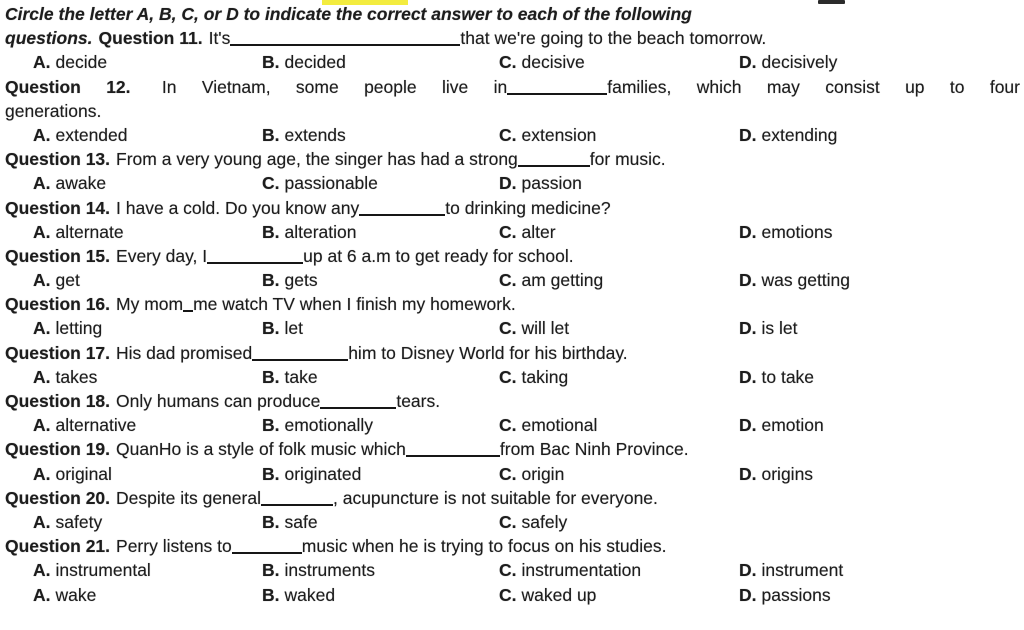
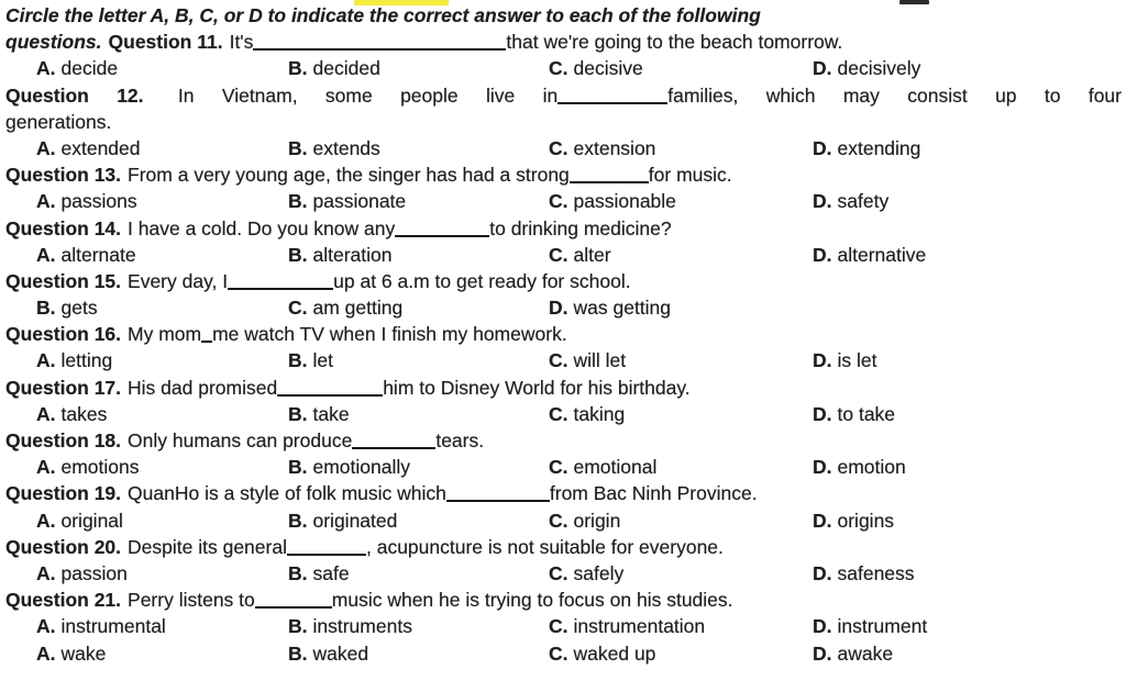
  Circle the letter A, B, C, or D to indicate the correct answer to each of the following
  questions. Question 11. It's that we're going to the beach tomorrow.
  A. decide
  B. decided
  C. decisive
  D. decisively
  Question 12. In Vietnam, some people live in families, which may consist up to four
  generations.
  A. extended
  B. extends
  C. extension
  D. extending
  Question 13. From a very young age, the singer has had a strong for music.
- A. awake
+ A. passions
+ B. passionate
  C. passionable
- D. passion
+ D. safety
  Question 14. I have a cold. Do you know any to drinking medicine?
  A. alternate
  B. alteration
  C. alter
- D. emotions
+ D. alternative
  Question 15. Every day, I up at 6 a.m to get ready for school.
- A. get
  B. gets
  C. am getting
  D. was getting
  Question 16. My mom me watch TV when I finish my homework.
  A. letting
  B. let
  C. will let
  D. is let
  Question 17. His dad promised him to Disney World for his birthday.
  A. takes
  B. take
  C. taking
  D. to take
  Question 18. Only humans can produce tears.
- A. alternative
+ A. emotions
  B. emotionally
  C. emotional
  D. emotion
  Question 19. QuanHo is a style of folk music which from Bac Ninh Province.
  A. original
  B. originated
  C. origin
  D. origins
  Question 20. Despite its general , acupuncture is not suitable for everyone.
- A. safety
+ A. passion
  B. safe
  C. safely
+ D. safeness
  Question 21. Perry listens to music when he is trying to focus on his studies.
  A. instrumental
  B. instruments
  C. instrumentation
  D. instrument
  A. wake
  B. waked
  C. waked up
- D. passions
+ D. awake
